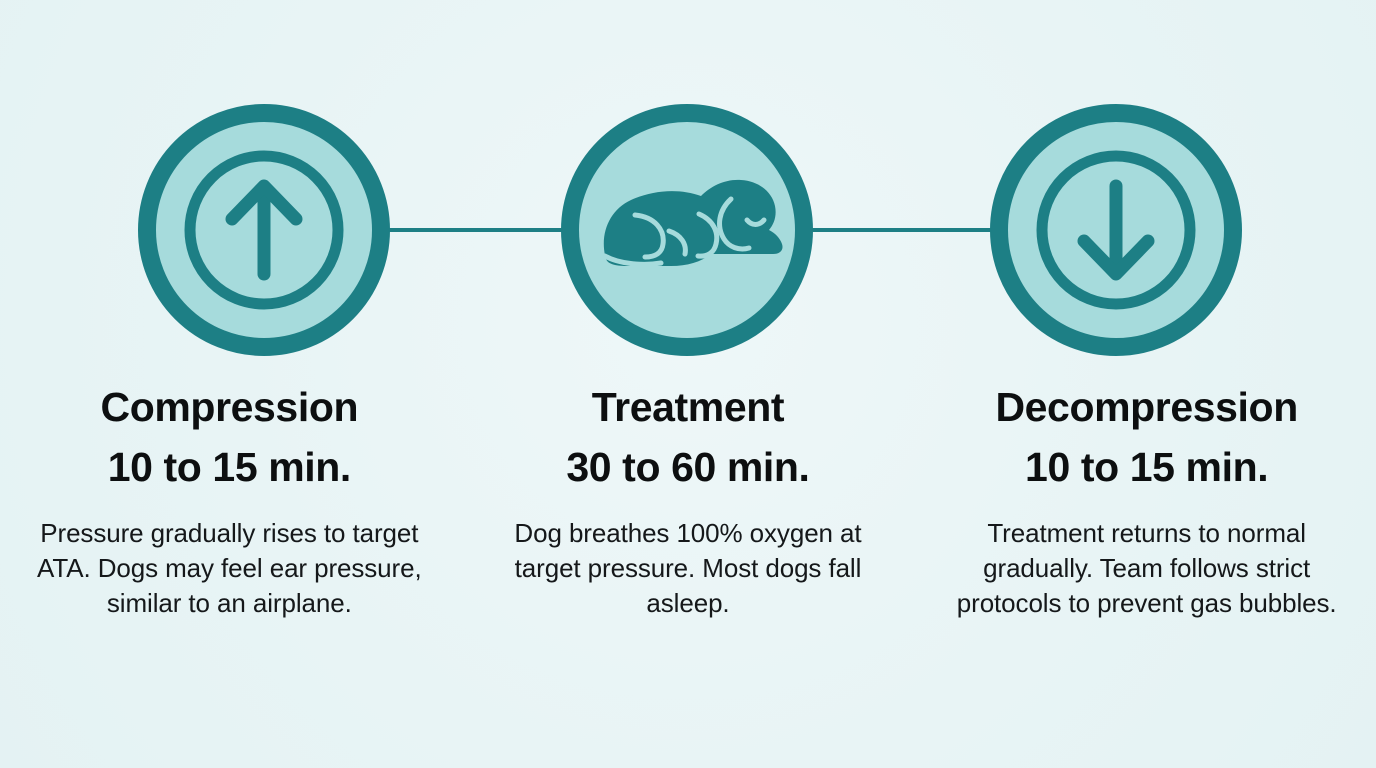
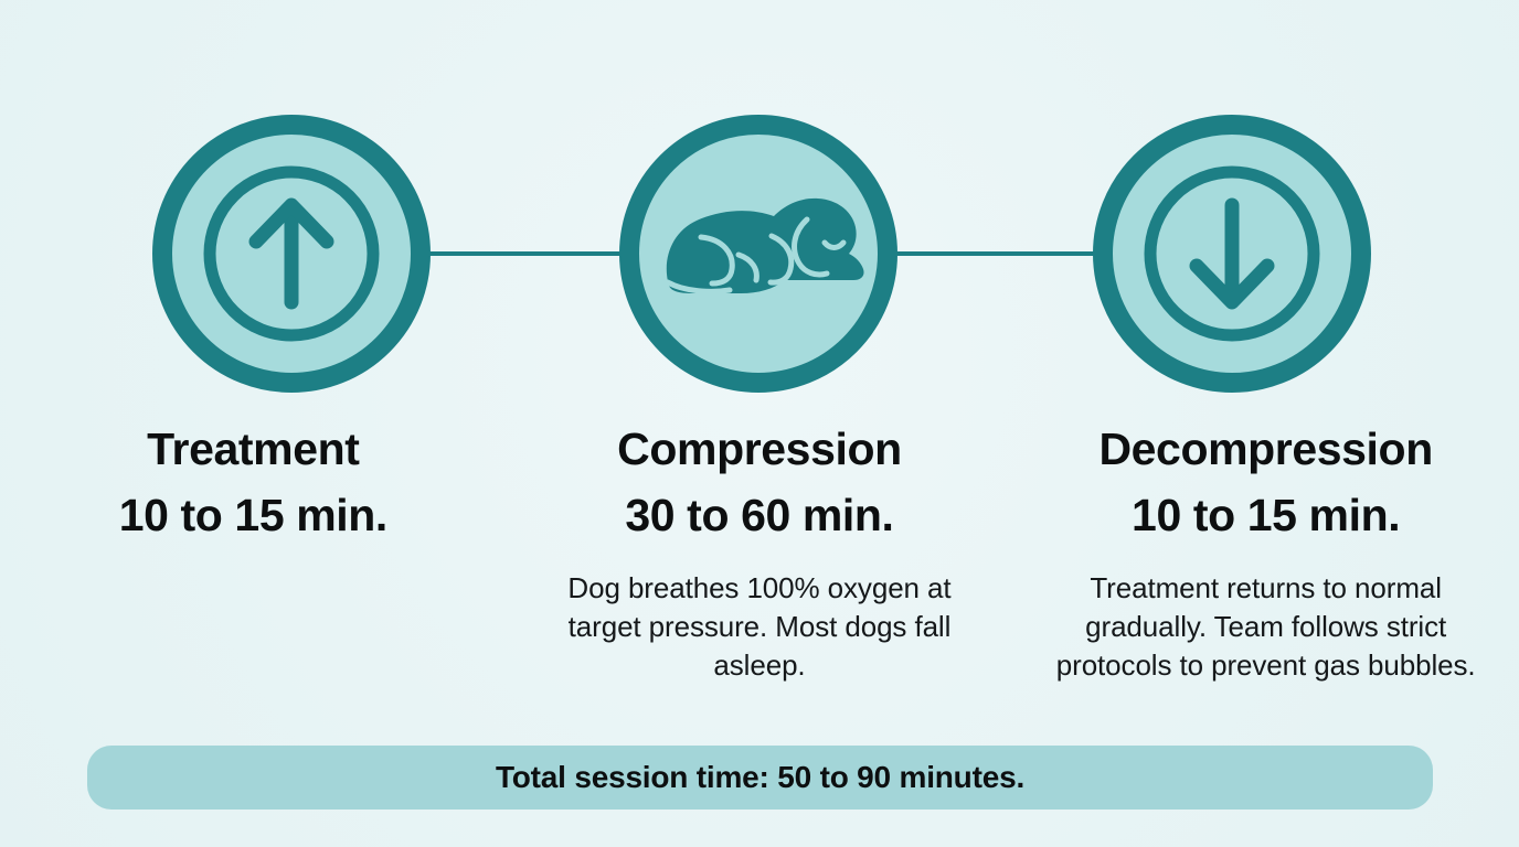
- Compression
+ Treatment
  10 to 15 min.
- Pressure gradually rises to target ATA. Dogs may feel ear pressure, similar to an airplane.
- Treatment
+ Compression
  30 to 60 min.
  Dog breathes 100% oxygen at target pressure. Most dogs fall asleep.
  Decompression
  10 to 15 min.
  Treatment returns to normal gradually. Team follows strict protocols to prevent gas bubbles.
+ Total session time: 50 to 90 minutes.
